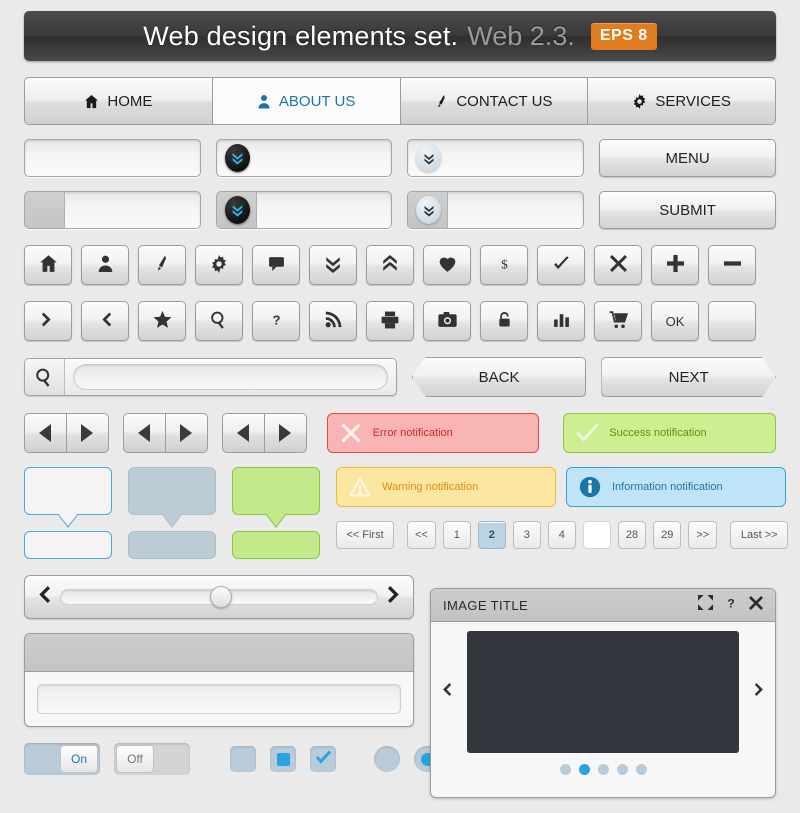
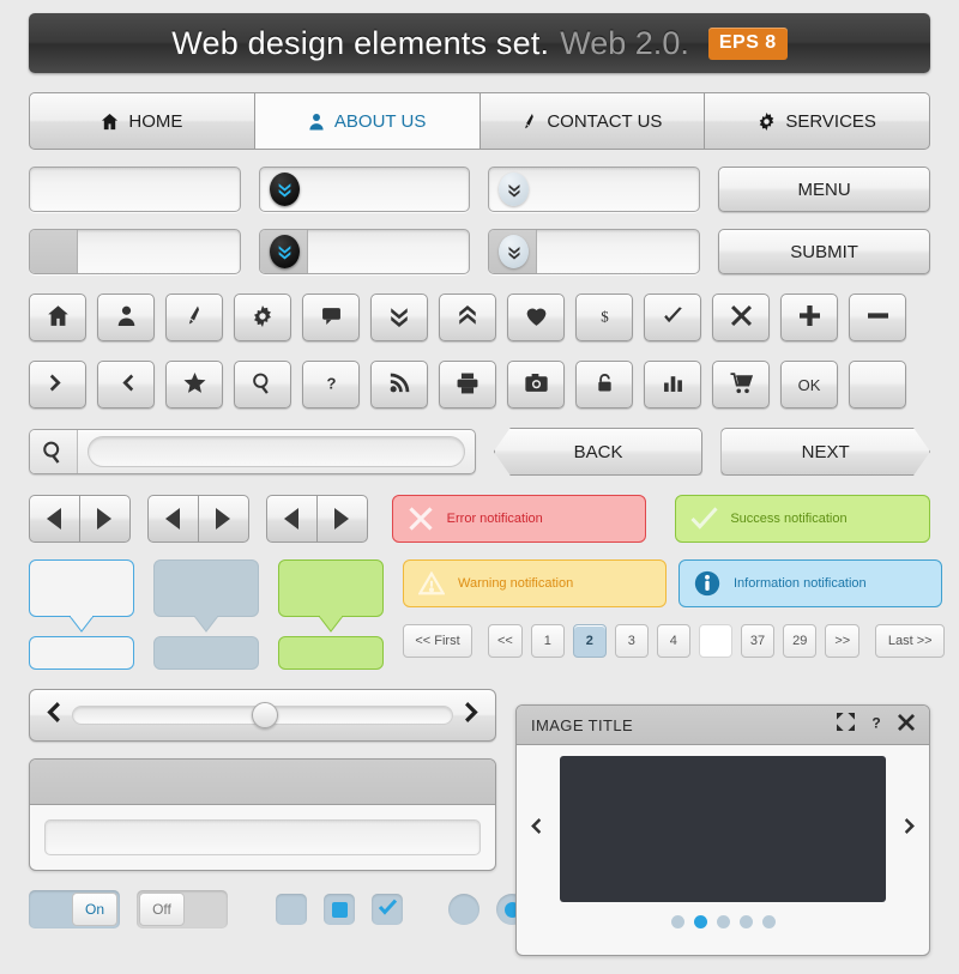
  Web design elements set.
- Web 2.3.
+ Web 2.0.
  EPS 8
  HOME
  ABOUT US
  CONTACT US
  SERVICES
  MENU
  SUBMIT
  $
  ?
  OK
  BACK
  NEXT
  Error notification
  Success notification
  Warning notification
  Information notification
  << First
  <<
  1
  2
  3
  4
- 28
+ 37
  29
  >>
  Last >>
  On
  Off
  IMAGE TITLE
  ?
